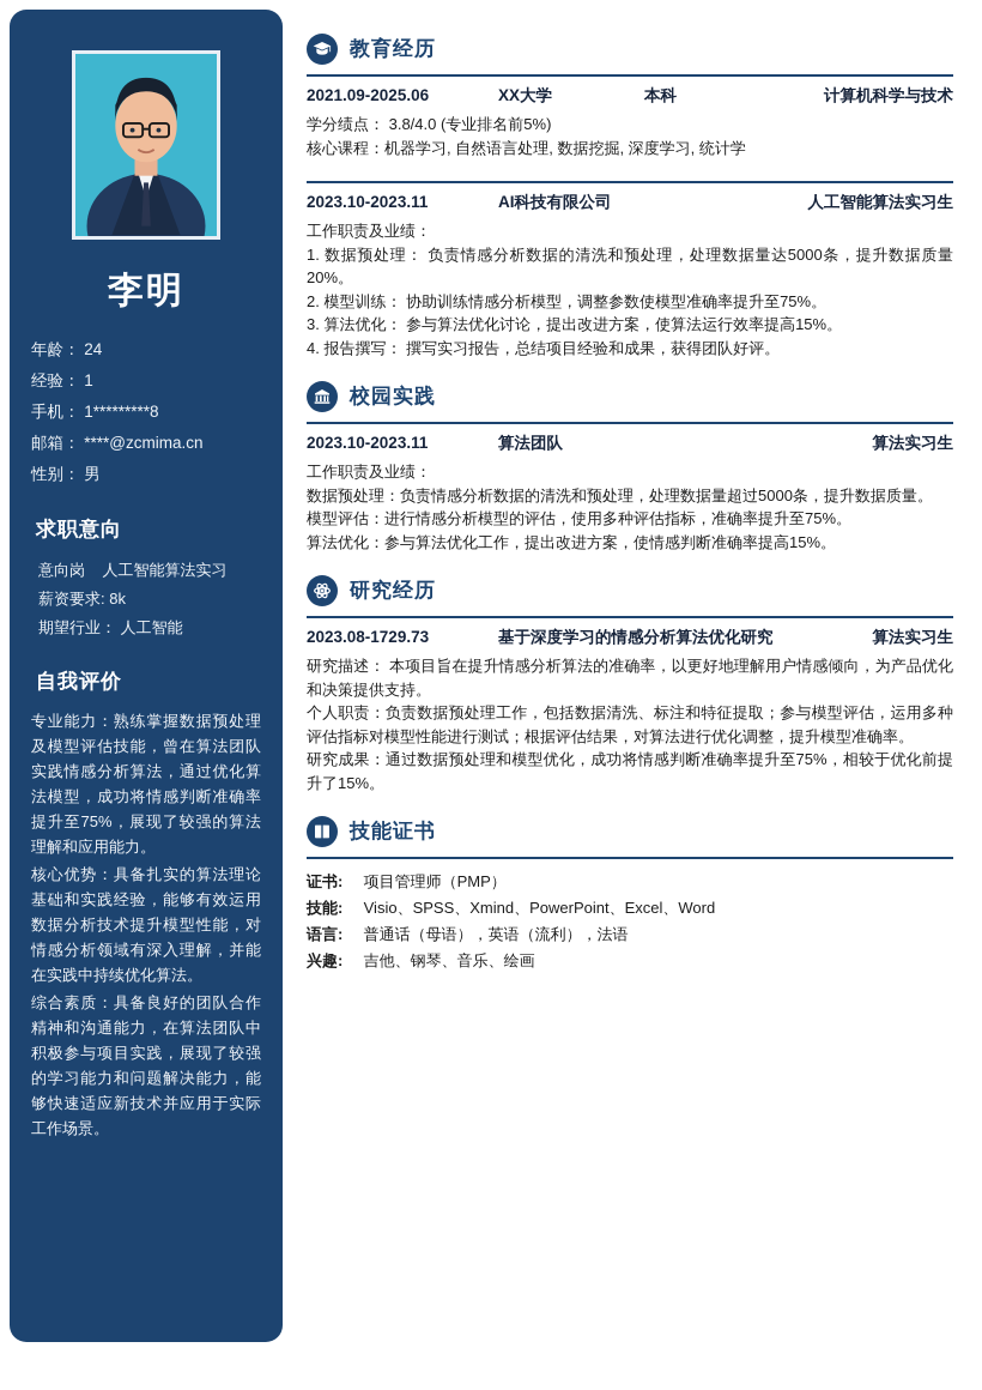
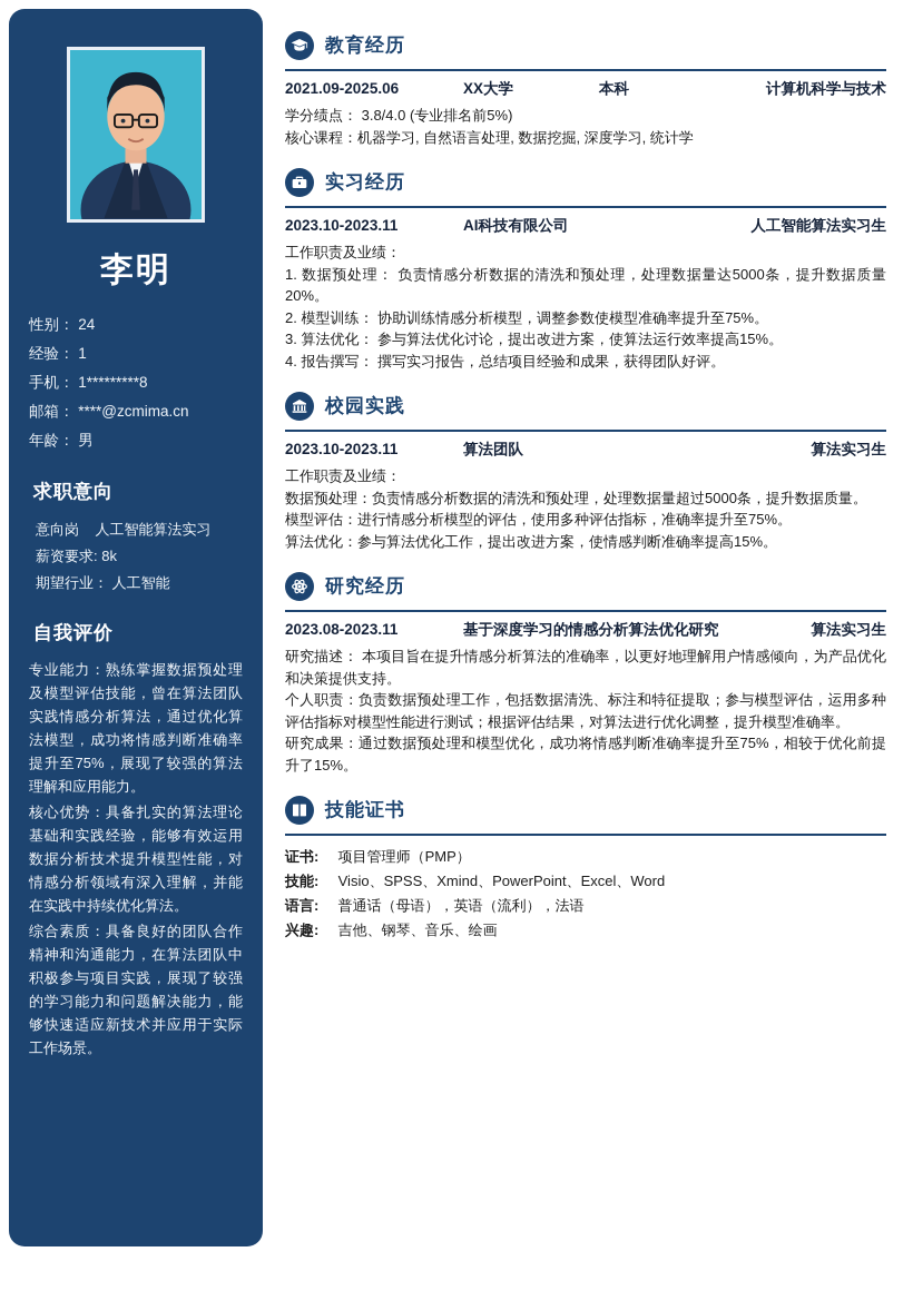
  李明
- 年龄： 24
+ 性别： 24
  经验： 1
  手机： 1*********8
  邮箱： ****@zcmima.cn
- 性别： 男
+ 年龄： 男
  求职意向
  意向岗 人工智能算法实习
  薪资要求: 8k
  期望行业： 人工智能
  自我评价
  专业能力：熟练掌握数据预处理及模型评估技能，曾在算法团队实践情感分析算法，通过优化算法模型，成功将情感判断准确率提升至75%，展现了较强的算法理解和应用能力。
  核心优势：具备扎实的算法理论基础和实践经验，能够有效运用数据分析技术提升模型性能，对情感分析领域有深入理解，并能在实践中持续优化算法。
  综合素质：具备良好的团队合作精神和沟通能力，在算法团队中积极参与项目实践，展现了较强的学习能力和问题解决能力，能够快速适应新技术并应用于实际工作场景。
  教育经历
  2021.09-2025.06
  XX大学
  本科
  计算机科学与技术
  学分绩点： 3.8/4.0 (专业排名前5%)
  核心课程：机器学习, 自然语言处理, 数据挖掘, 深度学习, 统计学
+ 实习经历
  2023.10-2023.11
  AI科技有限公司
  人工智能算法实习生
  工作职责及业绩：
  1. 数据预处理： 负责情感分析数据的清洗和预处理，处理数据量达5000条，提升数据质量20%。
  2. 模型训练： 协助训练情感分析模型，调整参数使模型准确率提升至75%。
  3. 算法优化： 参与算法优化讨论，提出改进方案，使算法运行效率提高15%。
  4. 报告撰写： 撰写实习报告，总结项目经验和成果，获得团队好评。
  校园实践
  2023.10-2023.11
  算法团队
  算法实习生
  工作职责及业绩：
  数据预处理：负责情感分析数据的清洗和预处理，处理数据量超过5000条，提升数据质量。
  模型评估：进行情感分析模型的评估，使用多种评估指标，准确率提升至75%。
  算法优化：参与算法优化工作，提出改进方案，使情感判断准确率提高15%。
  研究经历
- 2023.08-1729.73
+ 2023.08-2023.11
  基于深度学习的情感分析算法优化研究
  算法实习生
  研究描述： 本项目旨在提升情感分析算法的准确率，以更好地理解用户情感倾向，为产品优化和决策提供支持。
  个人职责：负责数据预处理工作，包括数据清洗、标注和特征提取；参与模型评估，运用多种评估指标对模型性能进行测试；根据评估结果，对算法进行优化调整，提升模型准确率。
  研究成果：通过数据预处理和模型优化，成功将情感判断准确率提升至75%，相较于优化前提升了15%。
  技能证书
  证书: 项目管理师（PMP）
  技能: Visio、SPSS、Xmind、PowerPoint、Excel、Word
  语言: 普通话（母语），英语（流利），法语
  兴趣: 吉他、钢琴、音乐、绘画
